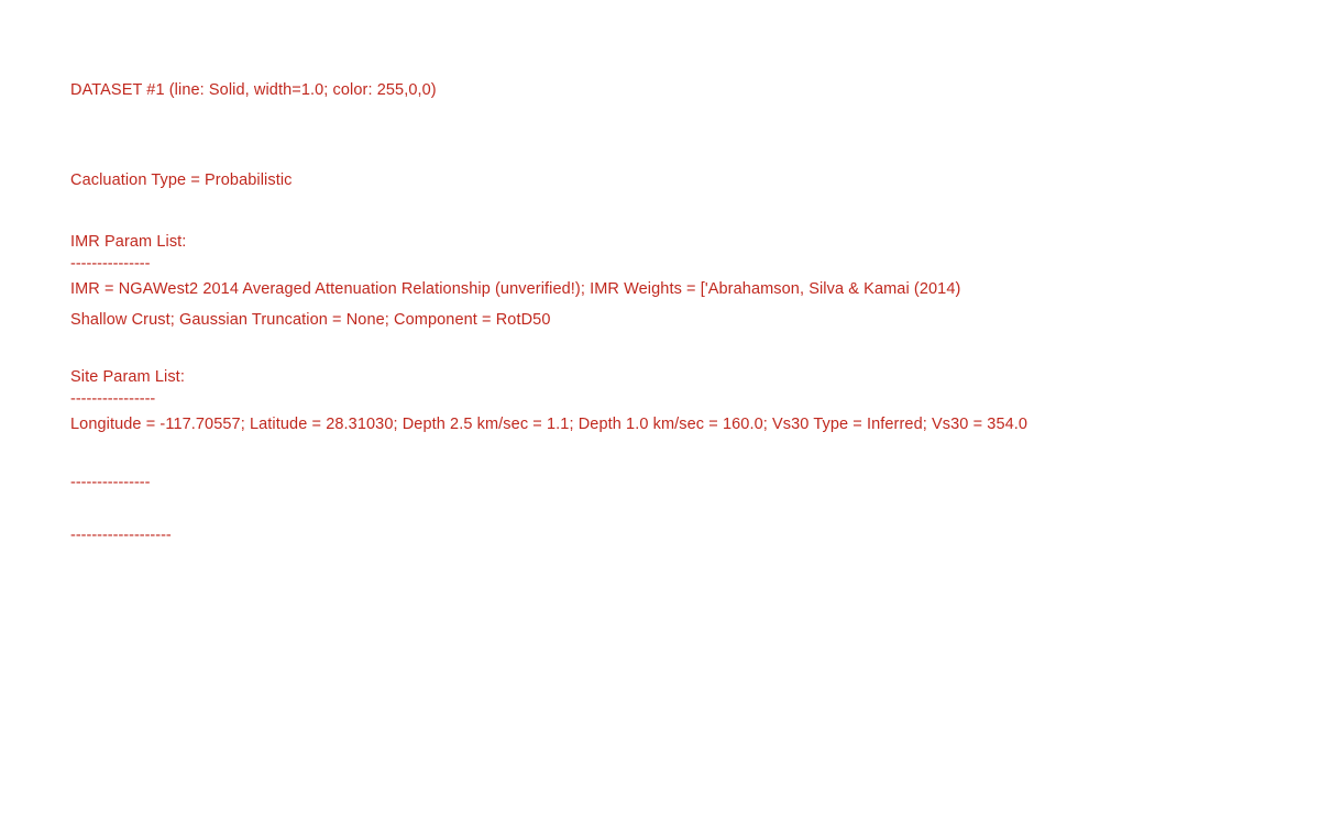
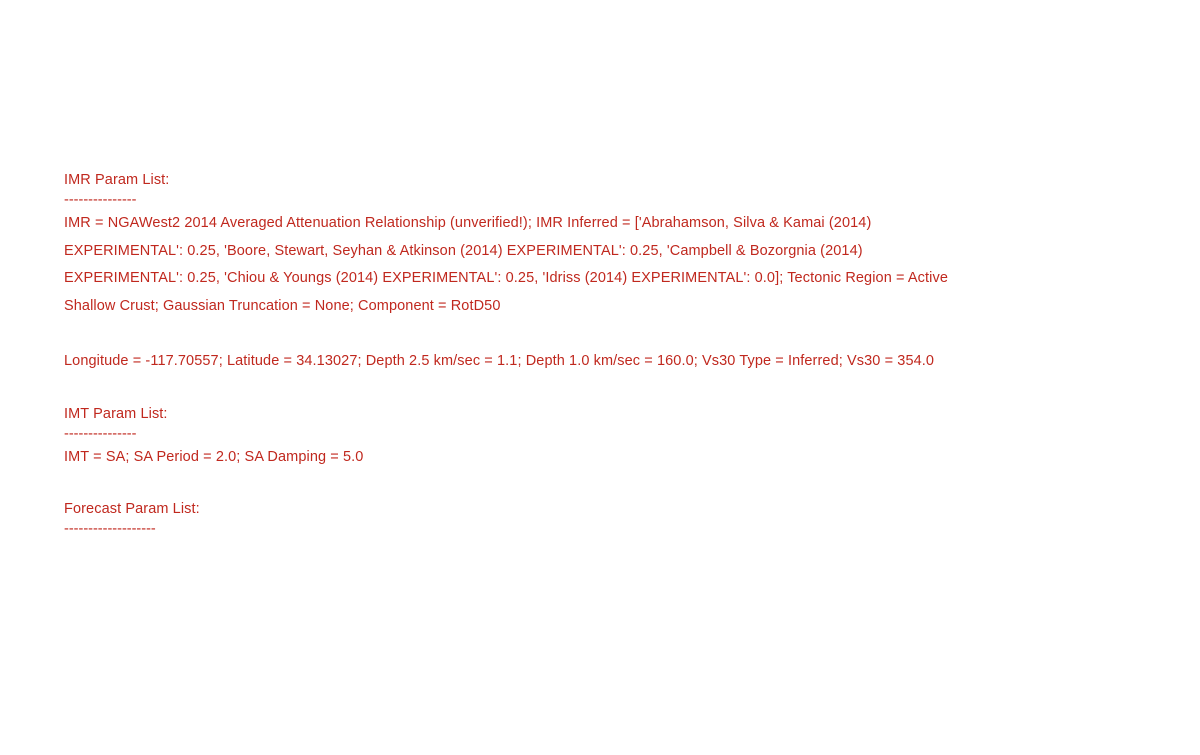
- DATASET #1 (line: Solid, width=1.0; color: 255,0,0)
- Cacluation Type = Probabilistic
  IMR Param List:
  ---------------
- IMR = NGAWest2 2014 Averaged Attenuation Relationship (unverified!); IMR Weights = ['Abrahamson, Silva & Kamai (2014)
+ IMR = NGAWest2 2014 Averaged Attenuation Relationship (unverified!); IMR Inferred = ['Abrahamson, Silva & Kamai (2014)
+ EXPERIMENTAL': 0.25, 'Boore, Stewart, Seyhan & Atkinson (2014) EXPERIMENTAL': 0.25, 'Campbell & Bozorgnia (2014)
+ EXPERIMENTAL': 0.25, 'Chiou & Youngs (2014) EXPERIMENTAL': 0.25, 'Idriss (2014) EXPERIMENTAL': 0.0]; Tectonic Region = Active
  Shallow Crust; Gaussian Truncation = None; Component = RotD50
- Site Param List:
- ----------------
- Longitude = -117.70557; Latitude = 28.31030; Depth 2.5 km/sec = 1.1; Depth 1.0 km/sec = 160.0; Vs30 Type = Inferred; Vs30 = 354.0
+ Longitude = -117.70557; Latitude = 34.13027; Depth 2.5 km/sec = 1.1; Depth 1.0 km/sec = 160.0; Vs30 Type = Inferred; Vs30 = 354.0
+ IMT Param List:
  ---------------
+ IMT = SA; SA Period = 2.0; SA Damping = 5.0
+ Forecast Param List:
  -------------------
